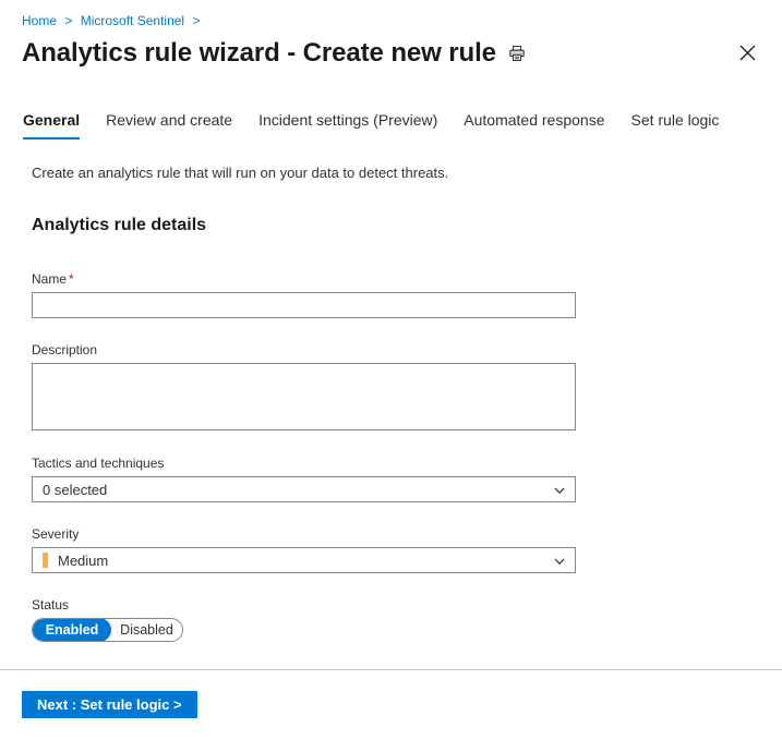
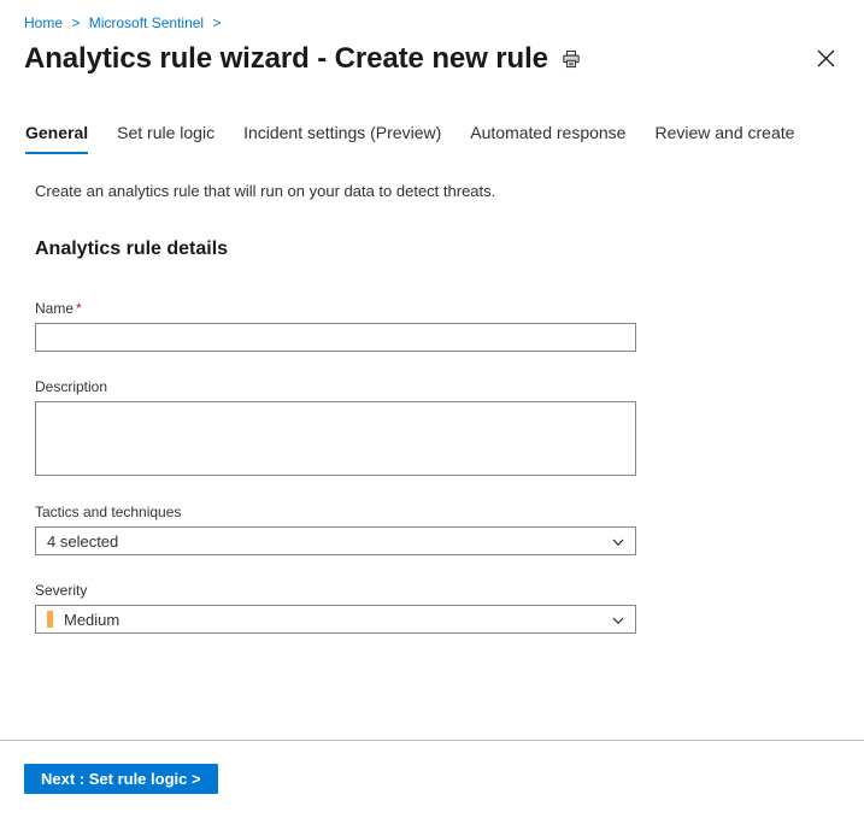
  Home > Microsoft Sentinel >
  Analytics rule wizard - Create new rule
  General
- Review and create
+ Set rule logic
  Incident settings (Preview)
  Automated response
- Set rule logic
+ Review and create
  Create an analytics rule that will run on your data to detect threats.
  Analytics rule details
  Name *
  Description
  Tactics and techniques
- 0 selected
+ 4 selected
  Severity
  Medium
- Status
- Enabled
- Disabled
  Next : Set rule logic >
